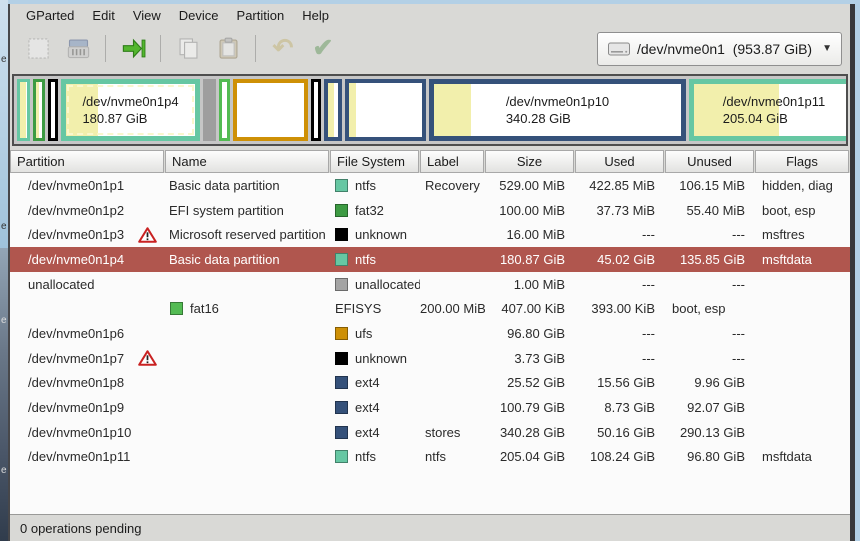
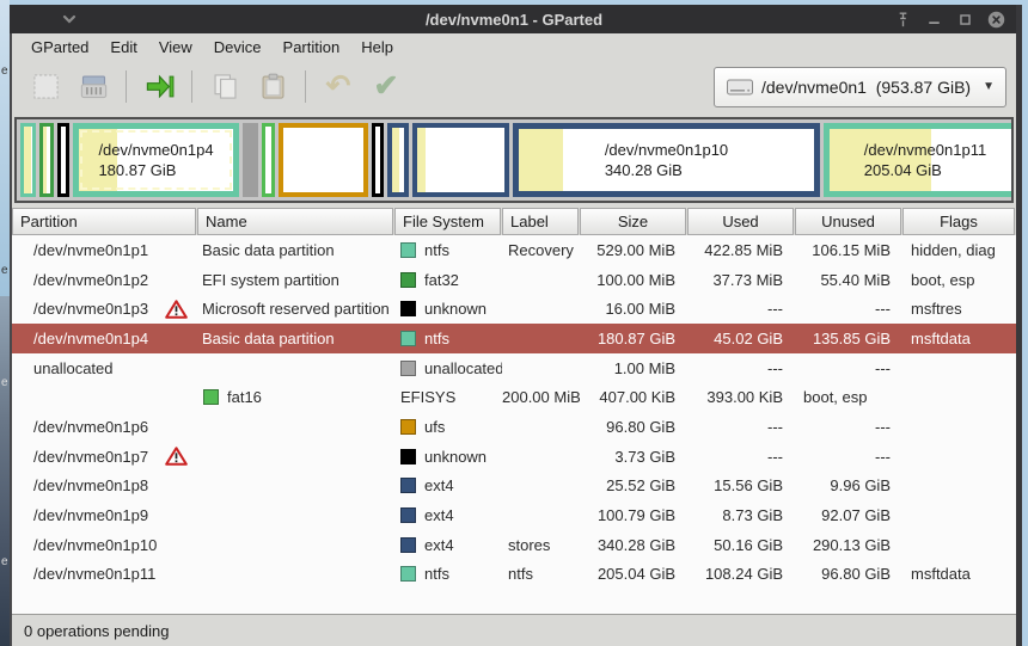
  e
  e
  e
  e
+ /dev/nvme0n1 - GParted
  GParted
  Edit
  View
  Device
  Partition
  Help
  ↶
  ✔
  /dev/nvme0n1 (953.87 GiB)
  ▼
  /dev/nvme0n1p4
  180.87 GiB
  /dev/nvme0n1p10
  340.28 GiB
  /dev/nvme0n1p11
  205.04 GiB
  Partition
  Name
  File System
  Label
  Size
  Used
  Unused
  Flags
  /dev/nvme0n1p1
  Basic data partition
  ntfs
  Recovery
  529.00 MiB
  422.85 MiB
  106.15 MiB
  hidden, diag
  /dev/nvme0n1p2
  EFI system partition
  fat32
  100.00 MiB
  37.73 MiB
  55.40 MiB
  boot, esp
  /dev/nvme0n1p3
  Microsoft reserved partition
  unknown
  16.00 MiB
  ---
  ---
  msftres
  /dev/nvme0n1p4
  Basic data partition
  ntfs
  180.87 GiB
  45.02 GiB
  135.85 GiB
  msftdata
  unallocated
  unallocated
  1.00 MiB
  ---
  ---
  fat16
  EFISYS
  200.00 MiB
  407.00 KiB
  393.00 KiB
  boot, esp
  /dev/nvme0n1p6
  ufs
  96.80 GiB
  ---
  ---
  /dev/nvme0n1p7
  unknown
  3.73 GiB
  ---
  ---
  /dev/nvme0n1p8
  ext4
  25.52 GiB
  15.56 GiB
  9.96 GiB
  /dev/nvme0n1p9
  ext4
  100.79 GiB
  8.73 GiB
  92.07 GiB
  /dev/nvme0n1p10
  ext4
  stores
  340.28 GiB
  50.16 GiB
  290.13 GiB
  /dev/nvme0n1p11
  ntfs
  ntfs
  205.04 GiB
  108.24 GiB
  96.80 GiB
  msftdata
  0 operations pending
